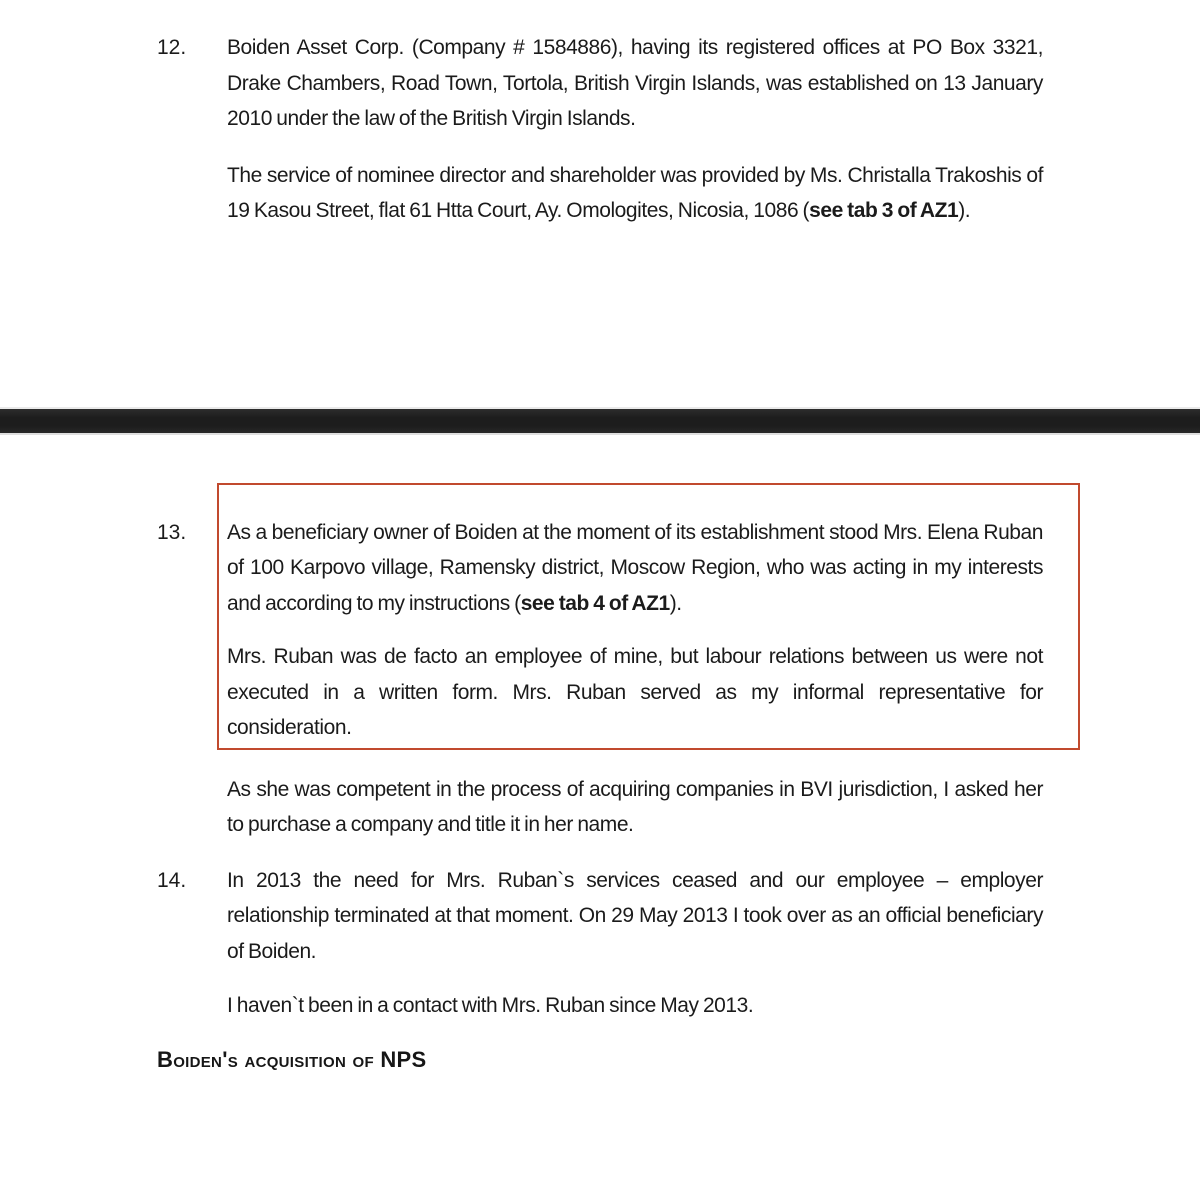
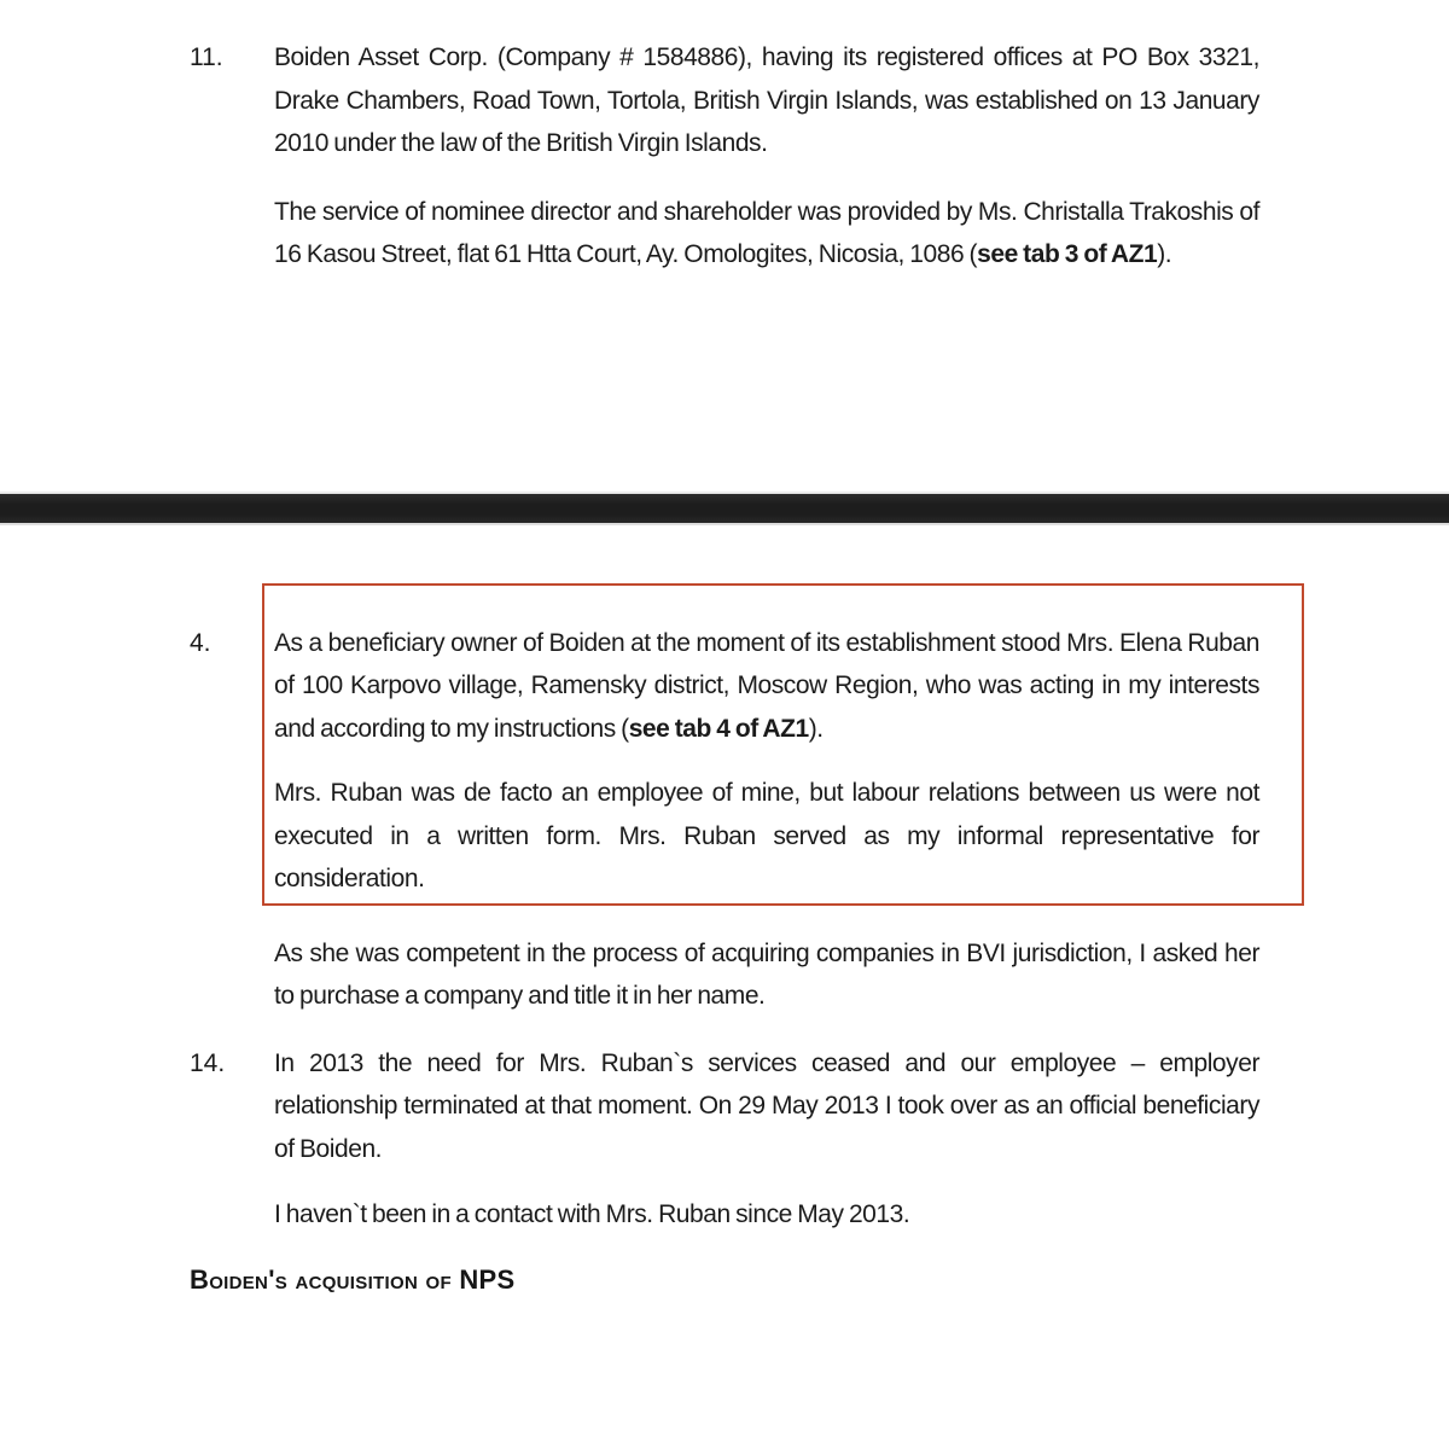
- 12.
+ 11.
  Boiden Asset Corp. (Company # 1584886), having its registered offices at PO Box 3321, Drake Chambers, Road Town, Tortola, British Virgin Islands, was established on 13 January 2010 under the law of the British Virgin Islands.
- The service of nominee director and shareholder was provided by Ms. Christalla Trakoshis of 19 Kasou Street, flat 61 Htta Court, Ay. Omologites, Nicosia, 1086 (see tab 3 of AZ1).
+ The service of nominee director and shareholder was provided by Ms. Christalla Trakoshis of 16 Kasou Street, flat 61 Htta Court, Ay. Omologites, Nicosia, 1086 (see tab 3 of AZ1).
- 13.
+ 4.
  As a beneficiary owner of Boiden at the moment of its establishment stood Mrs. Elena Ruban of 100 Karpovo village, Ramensky district, Moscow Region, who was acting in my interests and according to my instructions (see tab 4 of AZ1).
  Mrs. Ruban was de facto an employee of mine, but labour relations between us were not executed in a written form. Mrs. Ruban served as my informal representative for consideration.
  As she was competent in the process of acquiring companies in BVI jurisdiction, I asked her to purchase a company and title it in her name.
  14.
  In 2013 the need for Mrs. Ruban`s services ceased and our employee – employer relationship terminated at that moment. On 29 May 2013 I took over as an official beneficiary of Boiden.
  I haven`t been in a contact with Mrs. Ruban since May 2013.
  Boiden's acquisition of NPS
